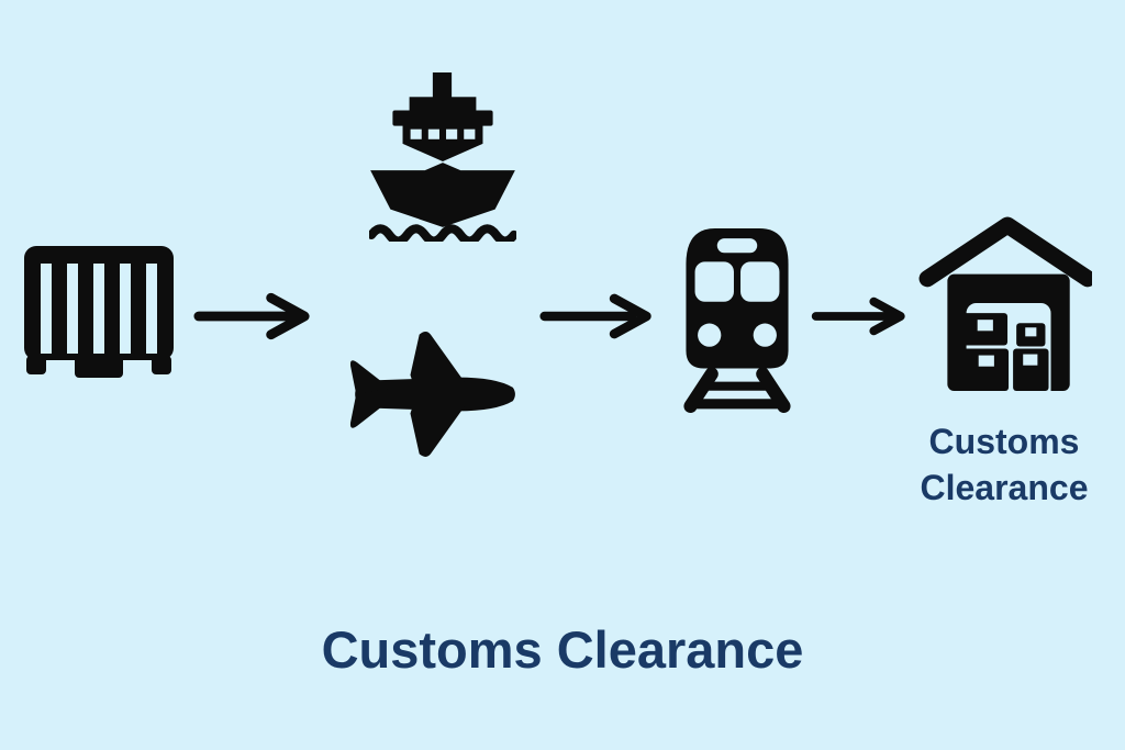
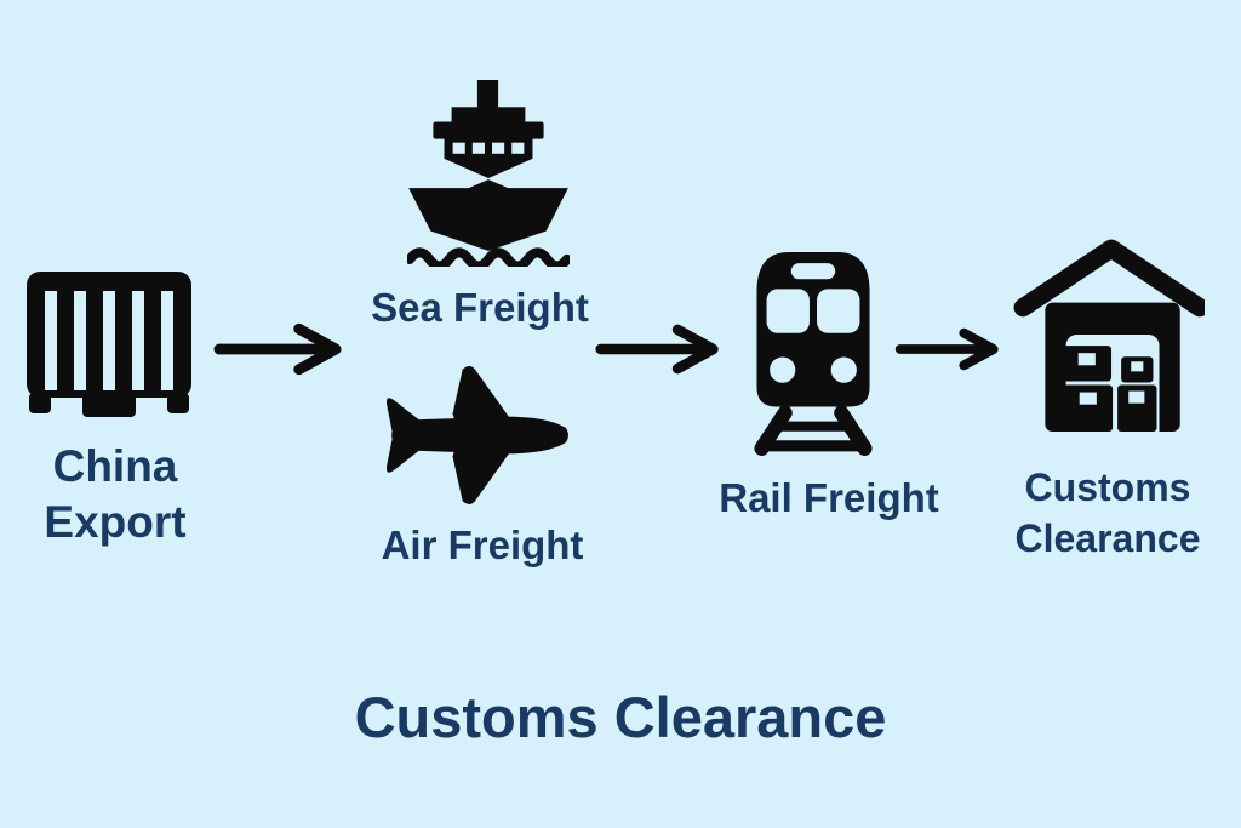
+ Sea Freight
+ Air Freight
+ China Export
+ Rail Freight
  Customs Clearance
  Customs Clearance
